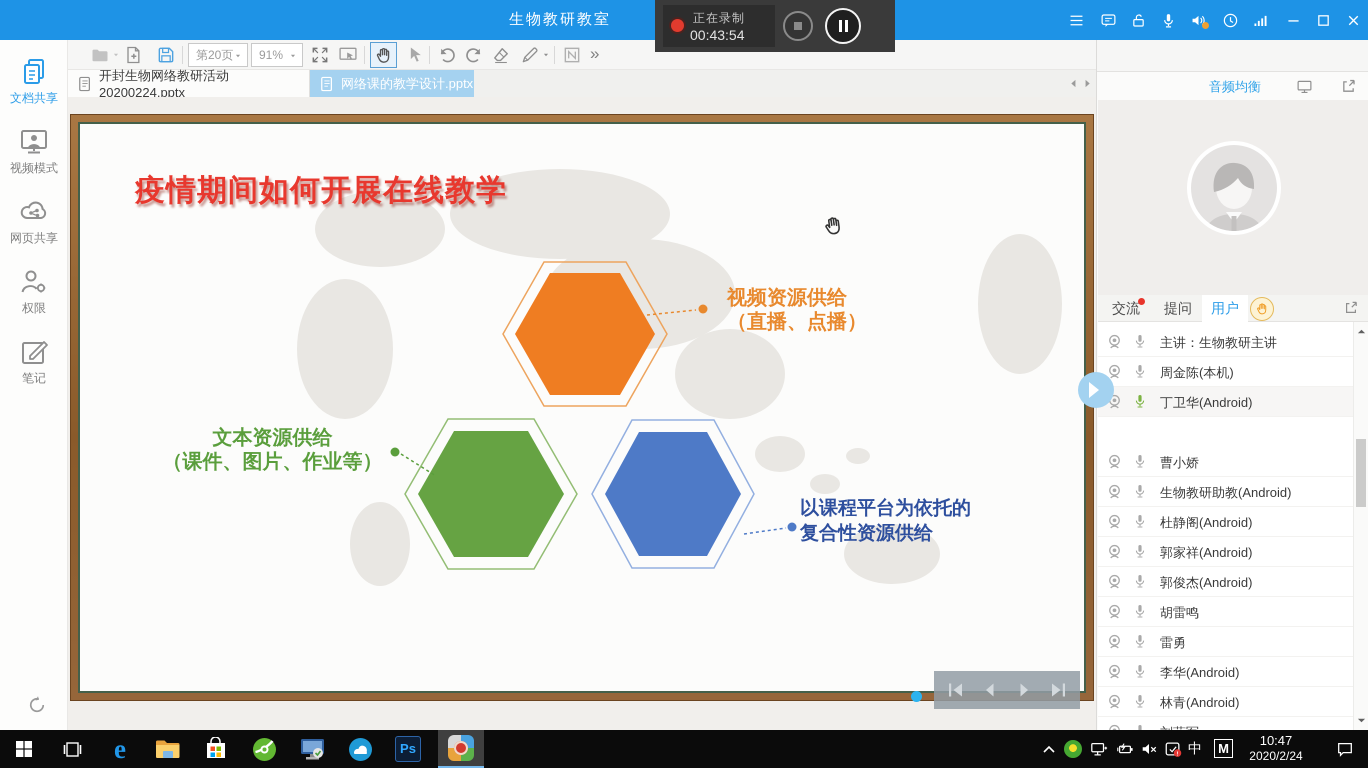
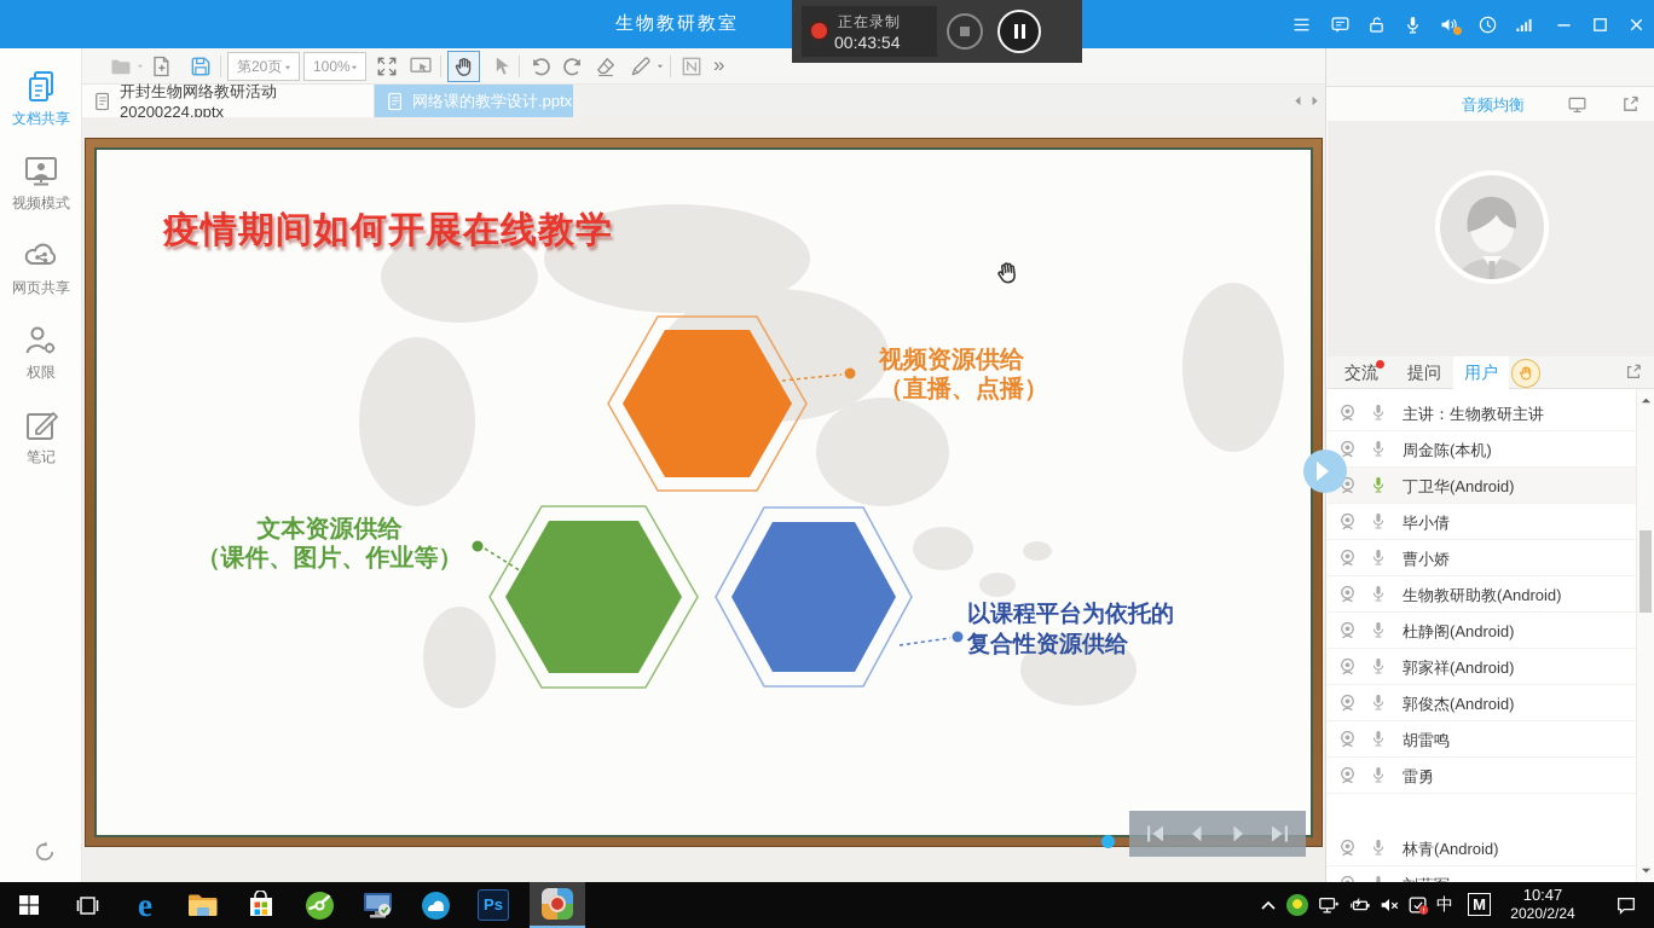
  生物教研教室
  正在录制
  00:43:54
  文档共享
  视频模式
  网页共享
  权限
  笔记
  第20页
- 91%
+ 100%
  »
  开封生物网络教研活动20200224.pptx
  网络课的教学设计.pptx
  疫情期间如何开展在线教学
  视频资源供给
  （直播、点播）
  文本资源供给
  （课件、图片、作业等）
  以课程平台为依托的
  复合性资源供给
  音频均衡
  交流
  提问
  用户
  主讲：生物教研主讲
  周金陈(本机)
  丁卫华(Android)
+ 毕小倩
  曹小娇
  生物教研助教(Android)
  杜静阁(Android)
  郭家祥(Android)
  郭俊杰(Android)
  胡雷鸣
  雷勇
- 李华(Android)
  林青(Android)
  e
  Ps
  中
  M
  10:47
  2020/2/24
